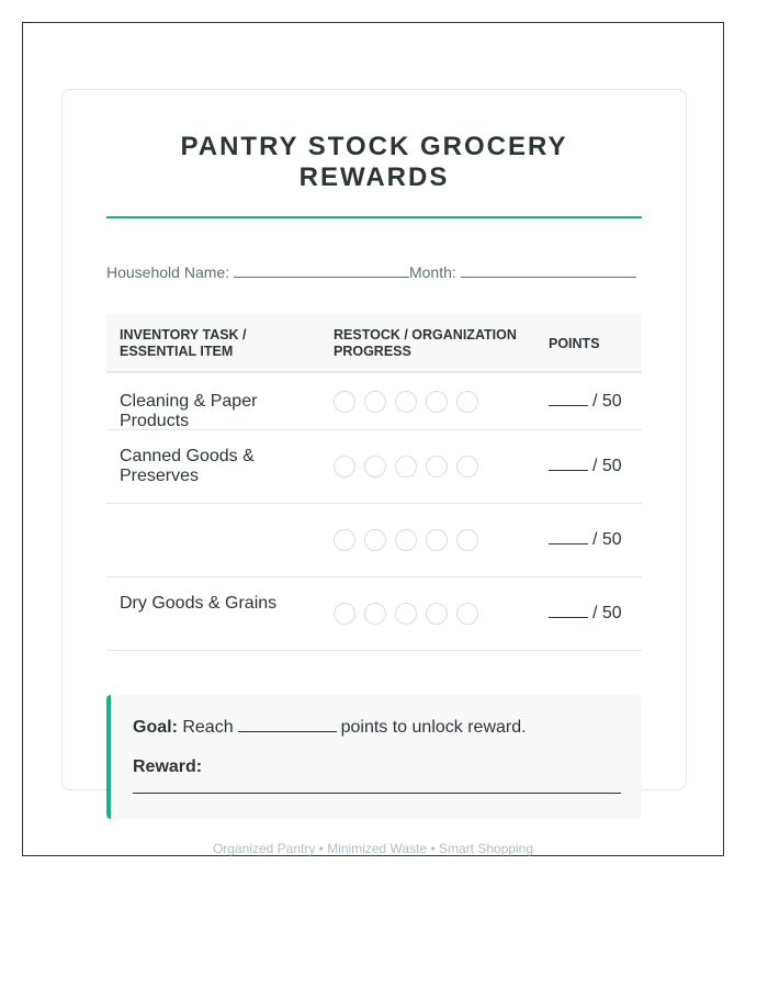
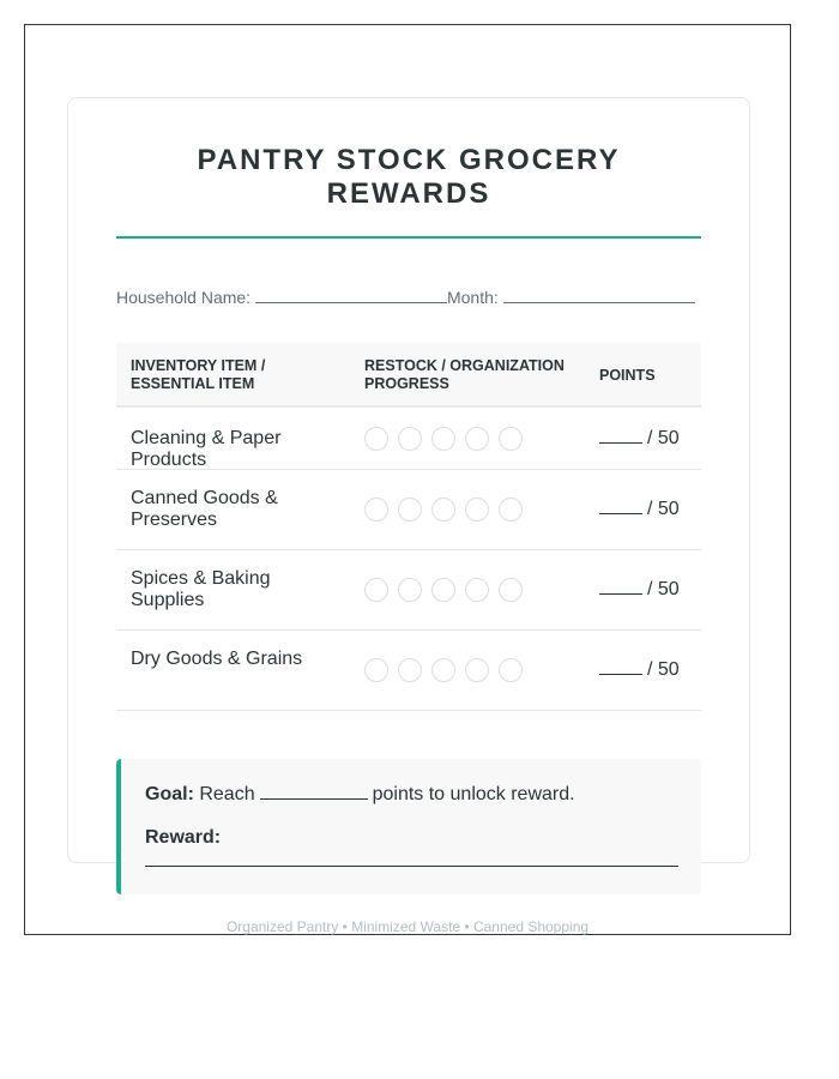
  PANTRY STOCK GROCERY REWARDS
  Household Name: Month:
- INVENTORY TASK / ESSENTIAL ITEM
+ INVENTORY ITEM / ESSENTIAL ITEM
  RESTOCK / ORGANIZATION PROGRESS
  POINTS
  Cleaning & Paper Products
  / 50
  Canned Goods & Preserves
  / 50
+ Spices & Baking Supplies
  / 50
  Dry Goods & Grains
  / 50
  Goal: Reach points to unlock reward.
  Reward:
- Organized Pantry • Minimized Waste • Smart Shopping
+ Organized Pantry • Minimized Waste • Canned Shopping
